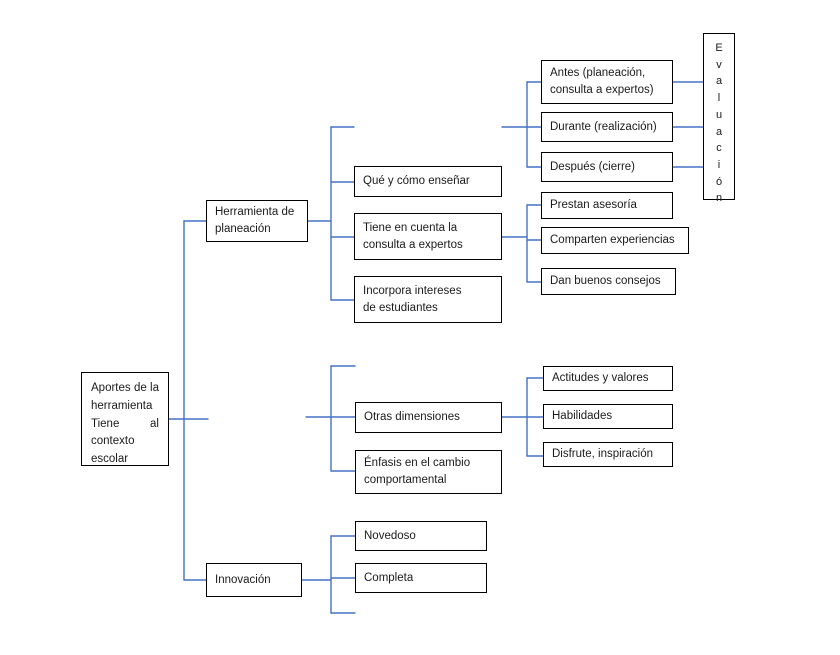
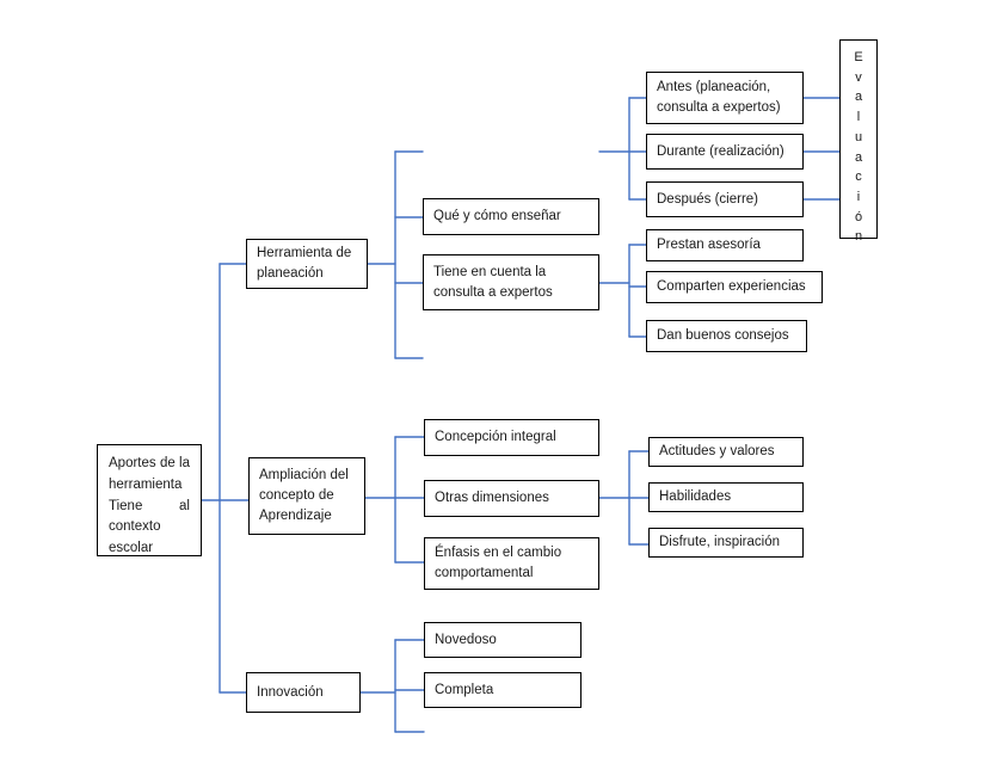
  Aportes de la herramienta Tiene al contexto escolar
  Herramienta de planeación
  Qué y cómo enseñar
  Tiene en cuenta la
  consulta a expertos
- Incorpora intereses
- de estudiantes
  Antes (planeación,
  consulta a expertos)
  Durante (realización)
  Después (cierre)
  Prestan asesoría
  Comparten experiencias
  Dan buenos consejos
  E
  v
  a
  l
  u
  a
  c
  i
  ó
  n
+ Ampliación del concepto de Aprendizaje
+ Concepción integral
  Otras dimensiones
  Énfasis en el cambio
  comportamental
  Actitudes y valores
  Habilidades
  Disfrute, inspiración
  Innovación
  Novedoso
  Completa
